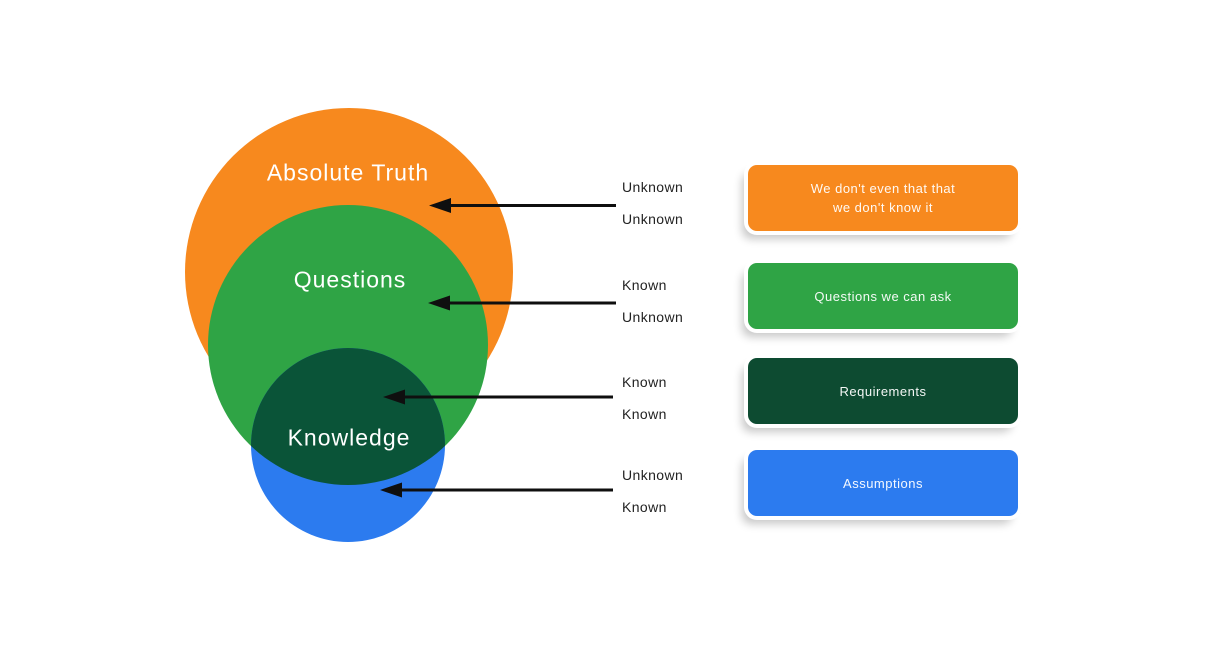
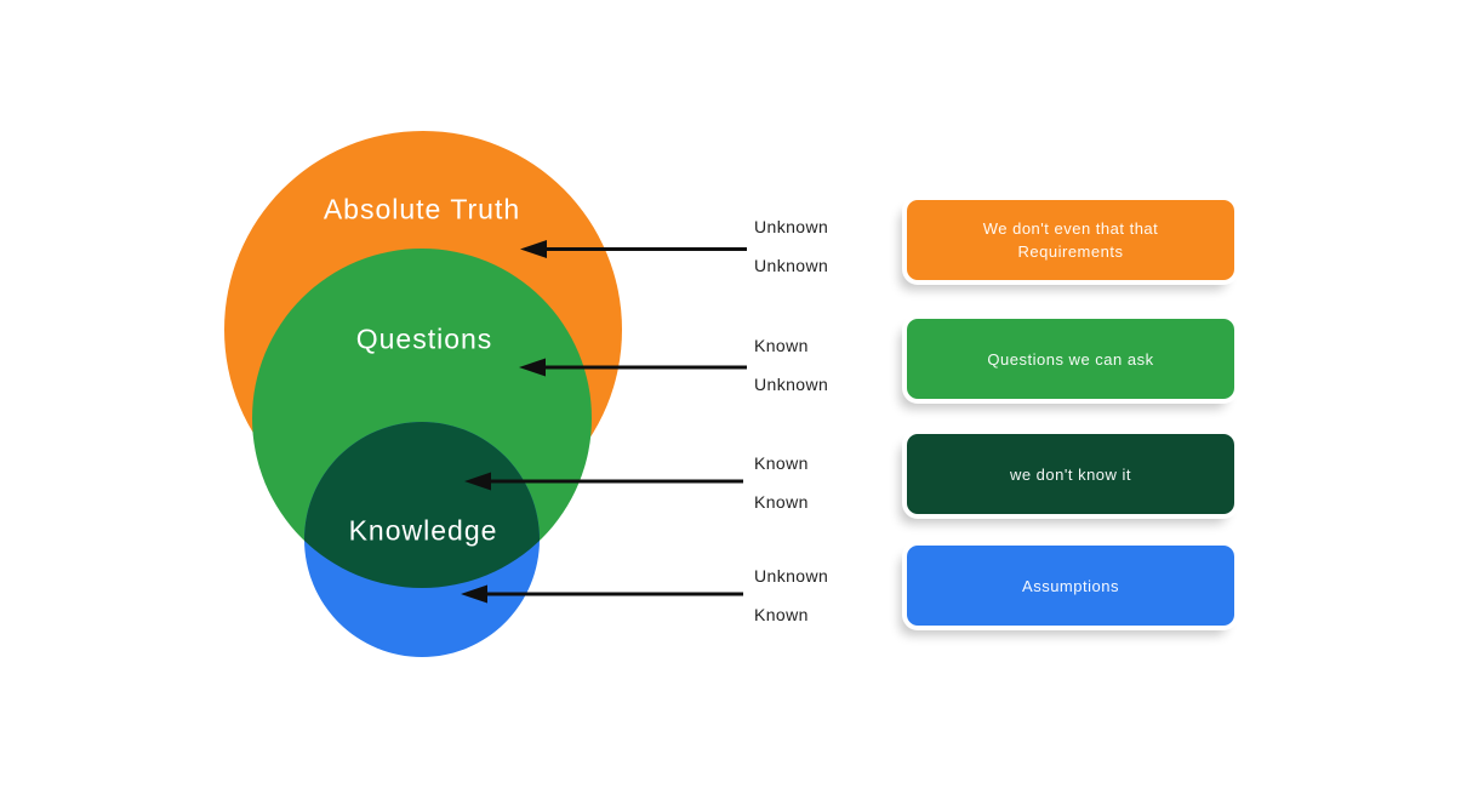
  Absolute Truth
  Questions
  Knowledge
  Unknown
  Unknown
  Known
  Unknown
  Known
  Known
  Unknown
  Known
  We don't even that that
- we don't know it
+ Requirements
  Questions we can ask
- Requirements
+ we don't know it
  Assumptions
